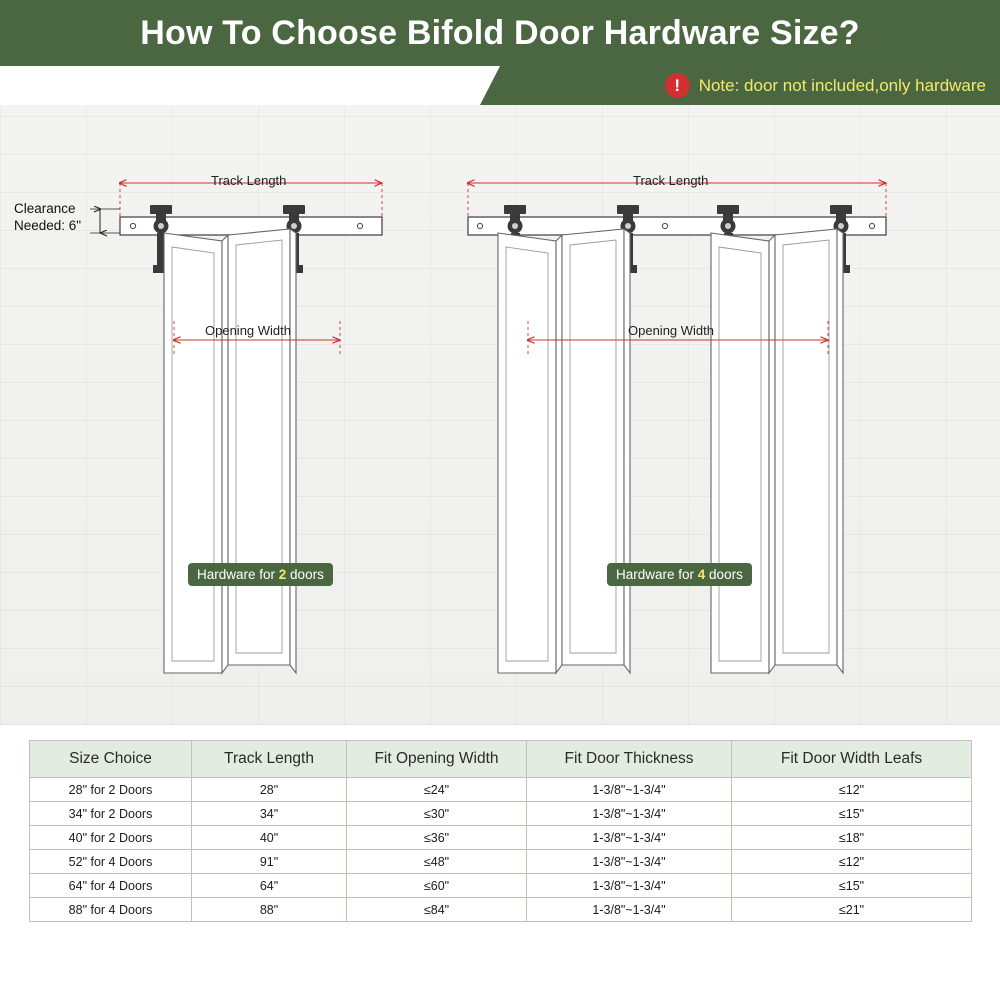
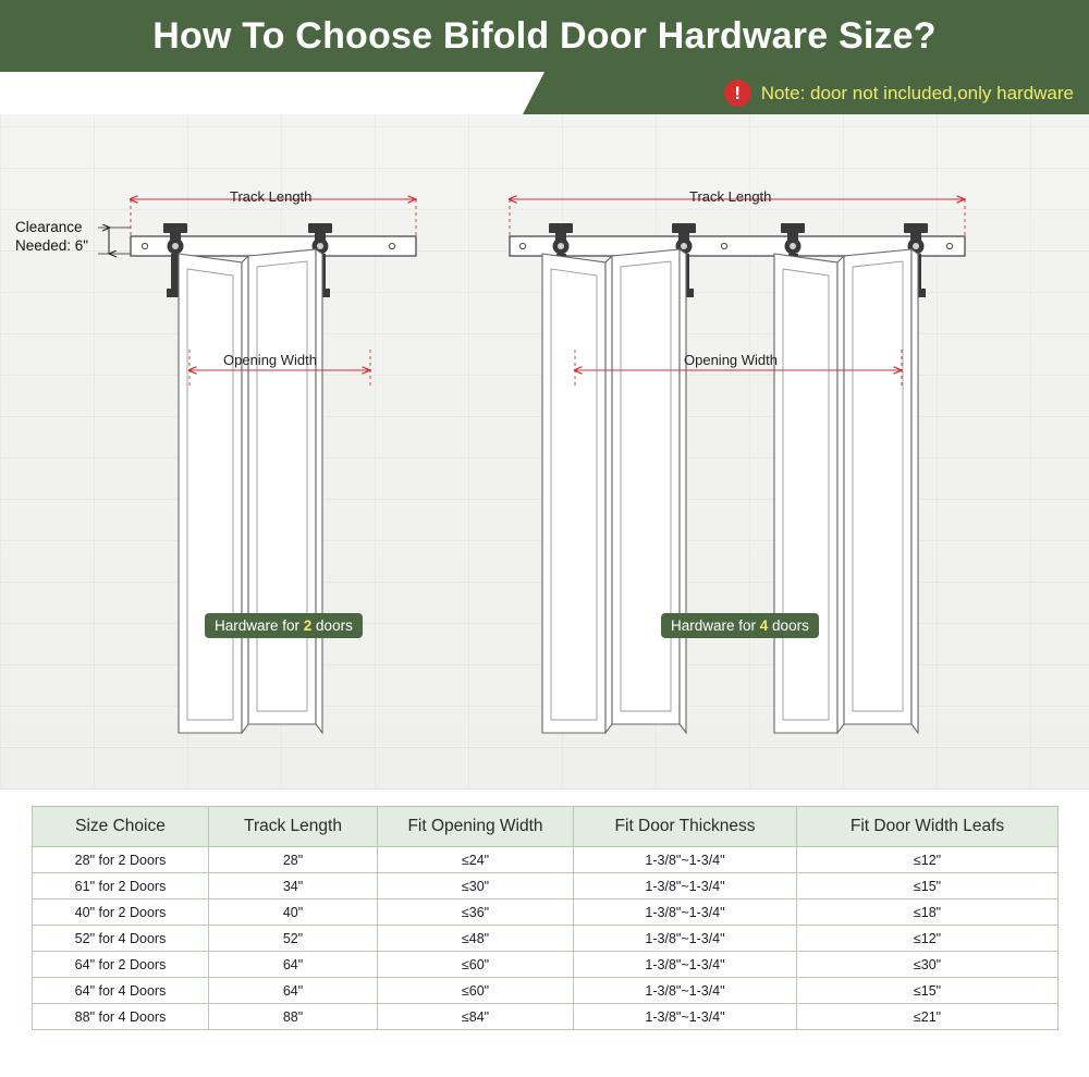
  How To Choose Bifold Door Hardware Size?
  !
  Note: door not included,only hardware
  Track Length
  Clearance
  Needed: 6"
  Opening Width
  Track Length
  Opening Width
  Hardware for 2 doors
  Hardware for 4 doors
  Size Choice	Track Length	Fit Opening Width	Fit Door Thickness	Fit Door Width Leafs
  28" for 2 Doors	28"	≤24"	1-3/8"~1-3/4"	≤12"
- 34" for 2 Doors	34"	≤30"	1-3/8"~1-3/4"	≤15"
+ 61" for 2 Doors	34"	≤30"	1-3/8"~1-3/4"	≤15"
  40" for 2 Doors	40"	≤36"	1-3/8"~1-3/4"	≤18"
- 52" for 4 Doors	91"	≤48"	1-3/8"~1-3/4"	≤12"
+ 52" for 4 Doors	52"	≤48"	1-3/8"~1-3/4"	≤12"
+ 64" for 2 Doors	64"	≤60"	1-3/8"~1-3/4"	≤30"
  64" for 4 Doors	64"	≤60"	1-3/8"~1-3/4"	≤15"
  88" for 4 Doors	88"	≤84"	1-3/8"~1-3/4"	≤21"
